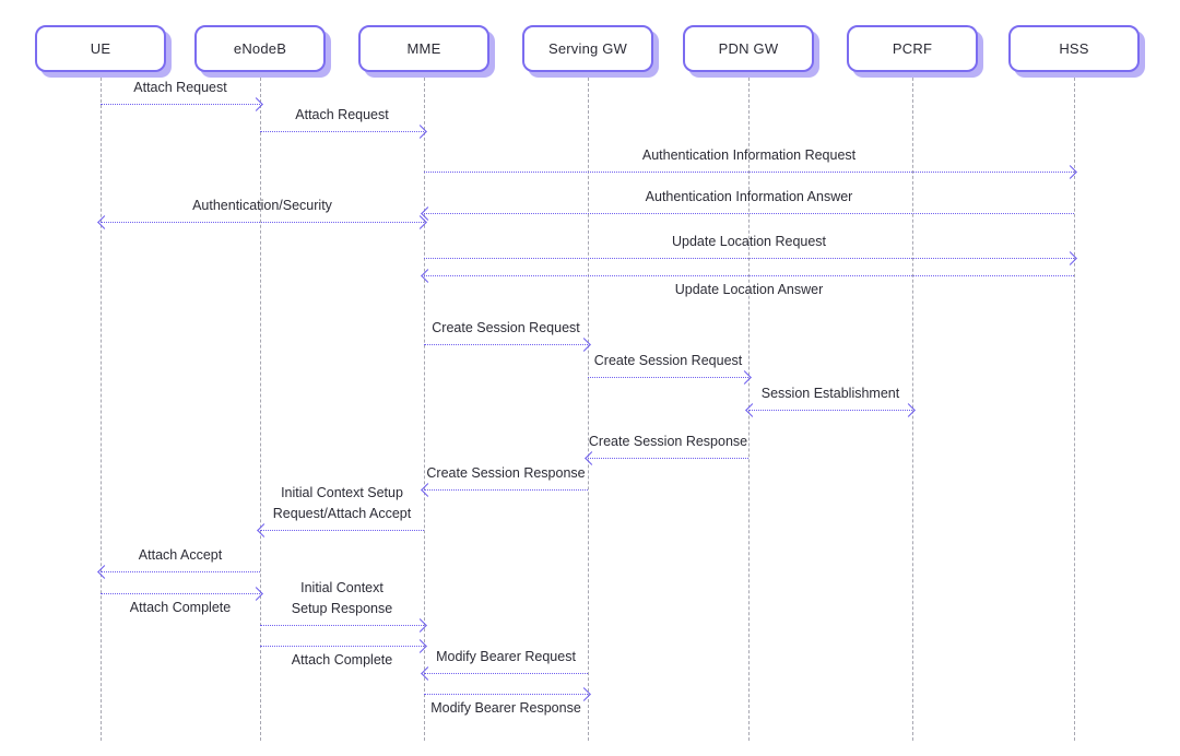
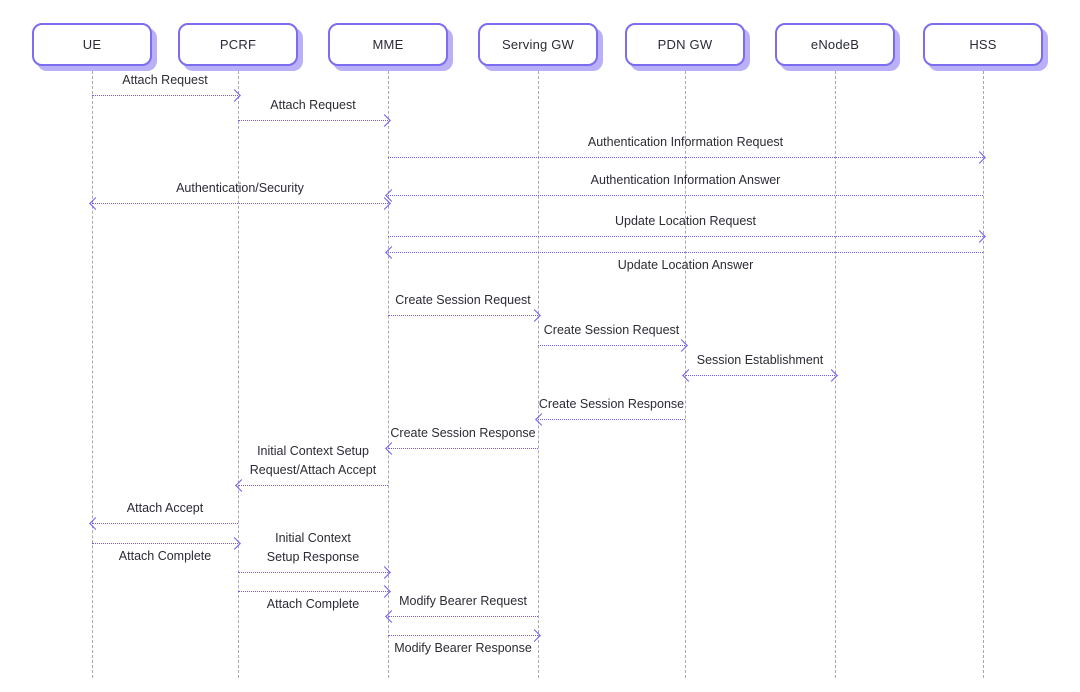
  UE
- eNodeB
+ PCRF
  MME
  Serving GW
  PDN GW
- PCRF
+ eNodeB
  HSS
  Attach Request
  Attach Request
  Authentication Information Request
  Authentication Information Answer
  Authentication/Security
  Update Location Request
  Update Location Answer
  Create Session Request
  Create Session Request
  Session Establishment
  Create Session Response
  Create Session Response
  Initial Context Setup
  Request/Attach Accept
  Attach Accept
  Attach Complete
  Initial Context
  Setup Response
  Attach Complete
  Modify Bearer Request
  Modify Bearer Response
